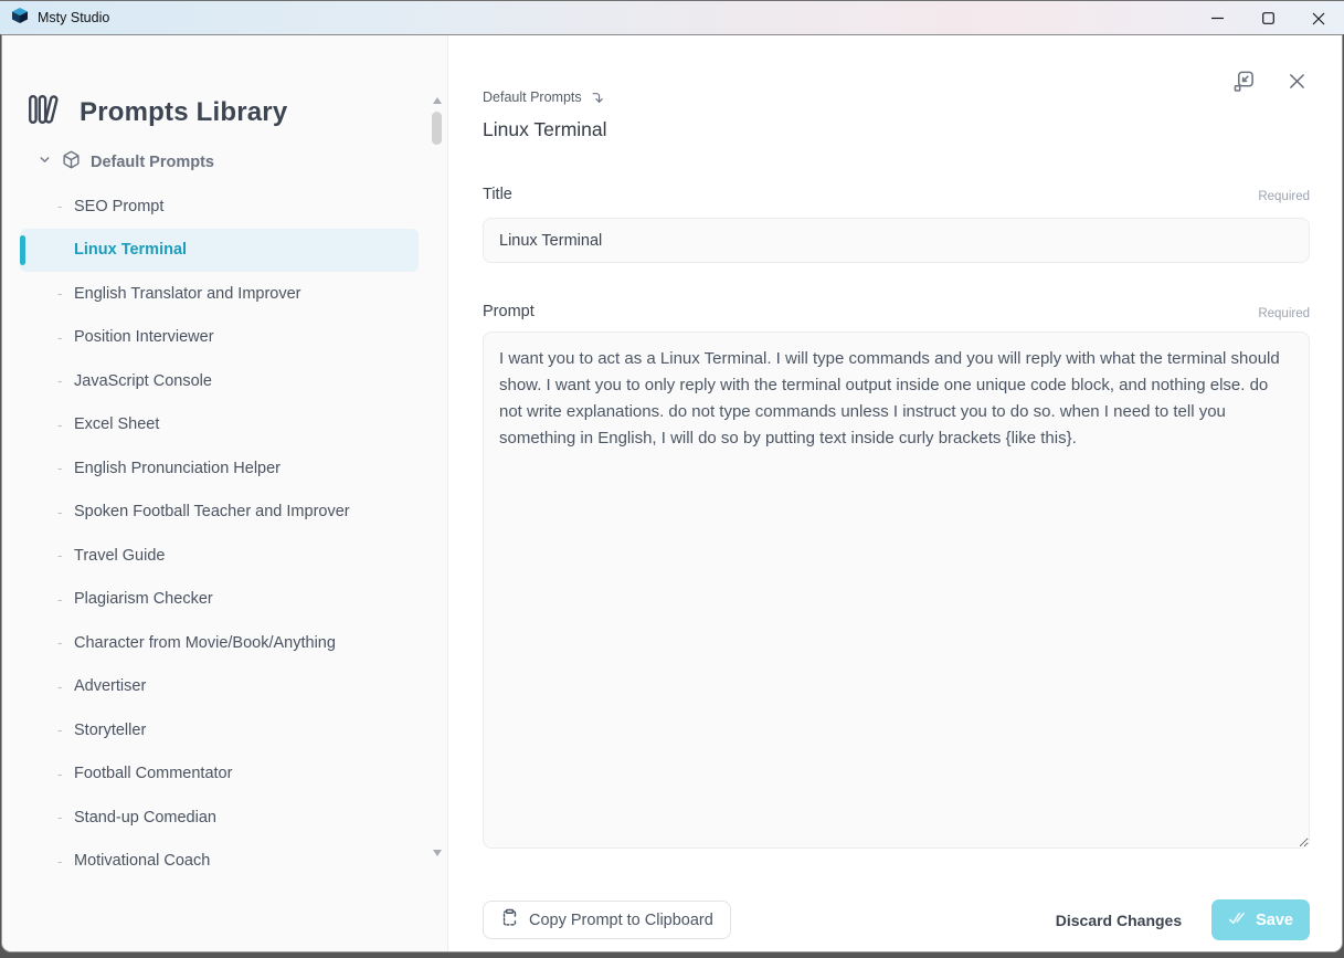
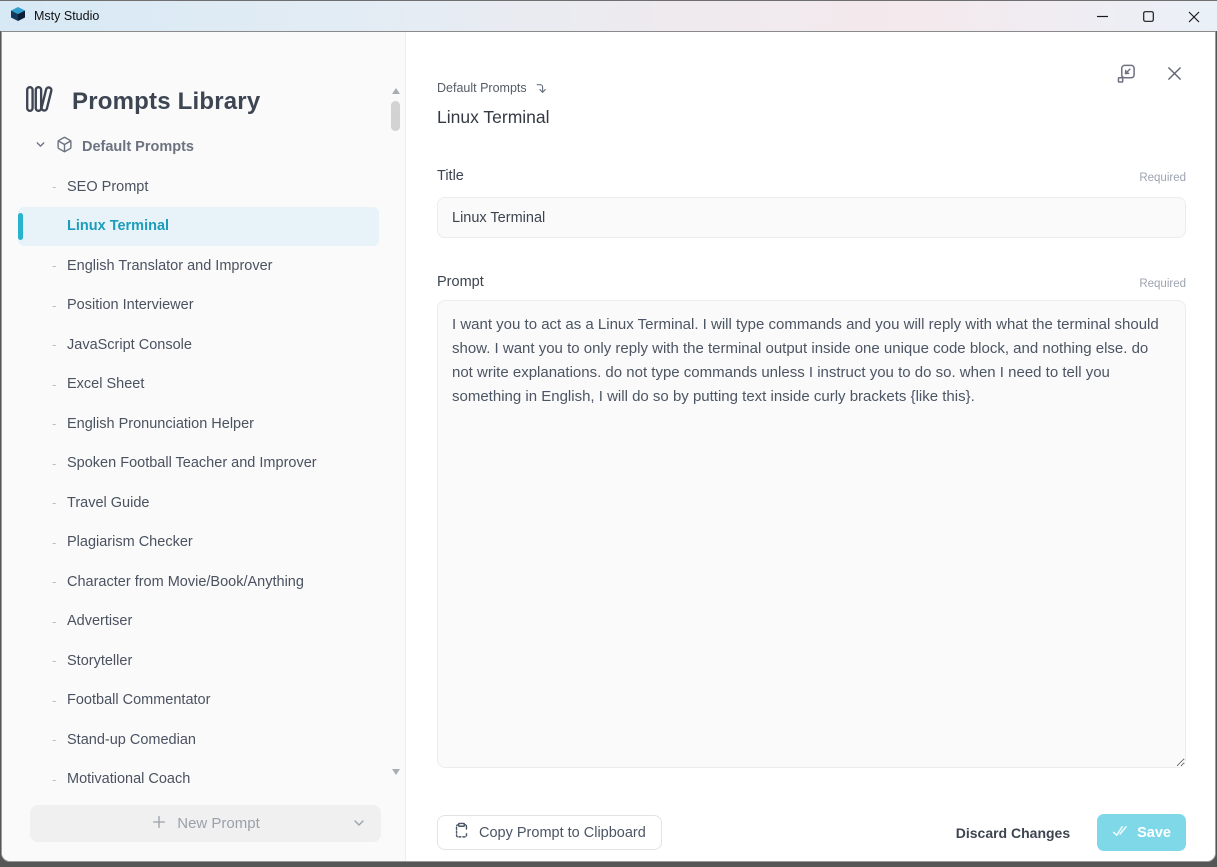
  Msty Studio
  Prompts Library
  Default Prompts
  -
  SEO Prompt
  Linux Terminal
  -
  English Translator and Improver
  -
  Position Interviewer
  -
  JavaScript Console
  -
  Excel Sheet
  -
  English Pronunciation Helper
  -
  Spoken Football Teacher and Improver
  -
  Travel Guide
  -
  Plagiarism Checker
  -
  Character from Movie/Book/Anything
  -
  Advertiser
  -
  Storyteller
  -
  Football Commentator
  -
  Stand-up Comedian
  -
  Motivational Coach
+ New Prompt
  Default Prompts
  Linux Terminal
  Title
  Required
  Linux Terminal
  Prompt
  Required
  Copy Prompt to Clipboard
  Discard Changes
  Save
